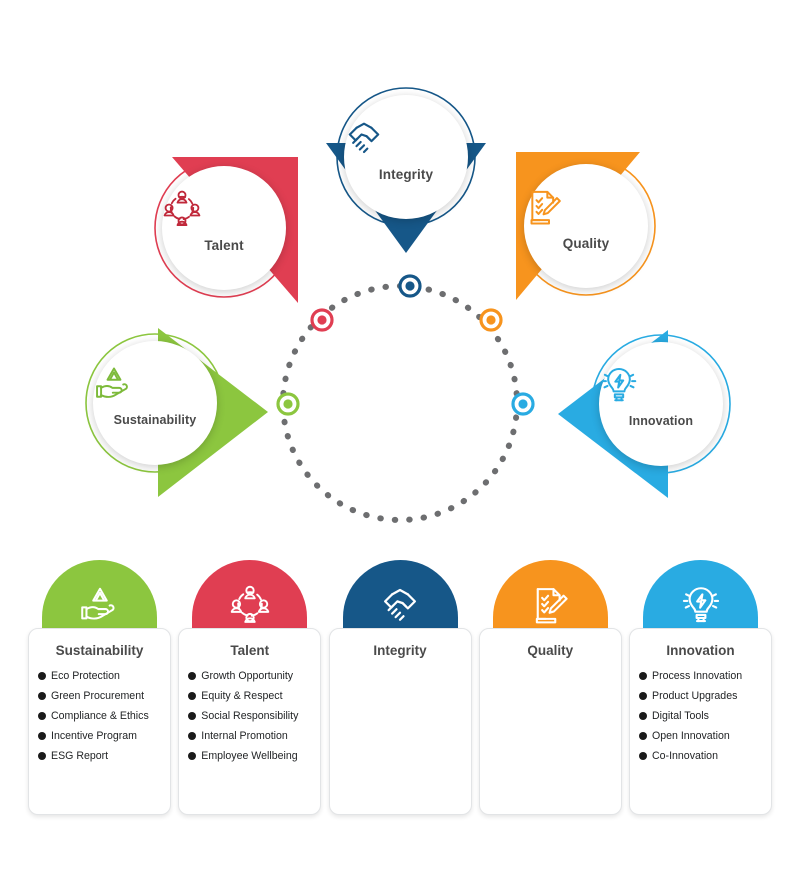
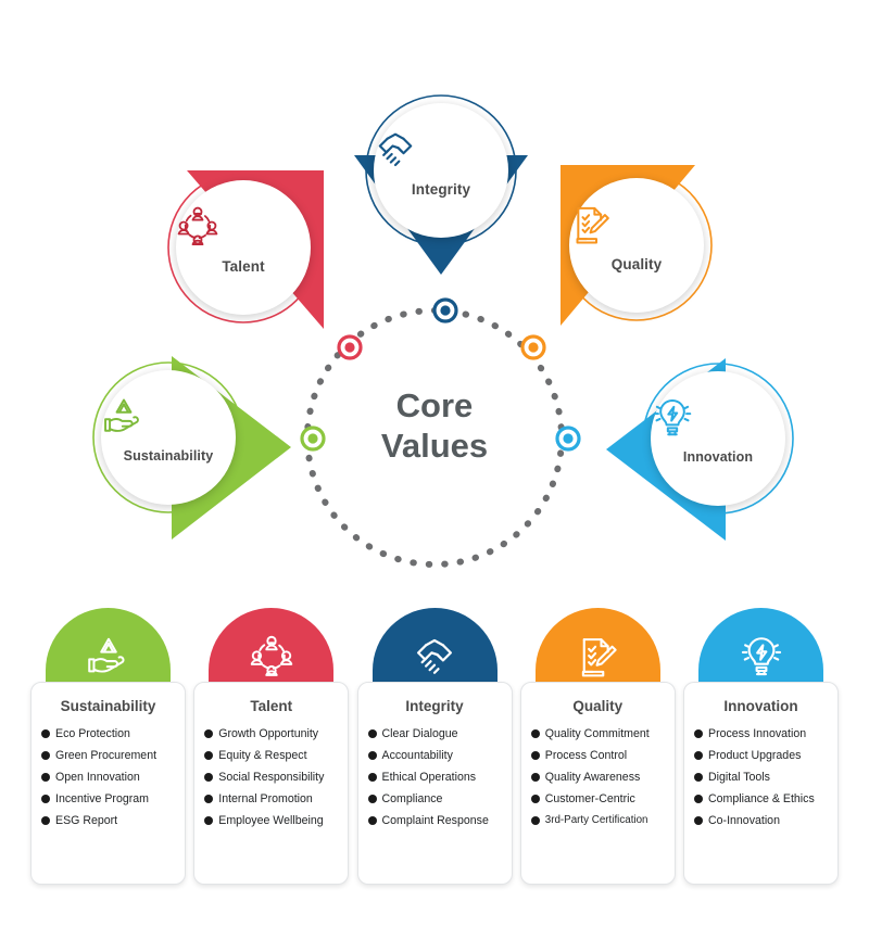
  Integrity
  Talent
  Quality
  Sustainability
  Innovation
+ Core
+ Values
  Sustainability
  Eco Protection
  Green Procurement
- Compliance & Ethics
+ Open Innovation
  Incentive Program
  ESG Report
  Talent
  Growth Opportunity
  Equity & Respect
  Social Responsibility
  Internal Promotion
  Employee Wellbeing
  Integrity
+ Clear Dialogue
+ Accountability
+ Ethical Operations
+ Compliance
+ Complaint Response
  Quality
+ Quality Commitment
+ Process Control
+ Quality Awareness
+ Customer-Centric
+ 3rd-Party Certification
  Innovation
  Process Innovation
  Product Upgrades
  Digital Tools
- Open Innovation
+ Compliance & Ethics
  Co-Innovation
